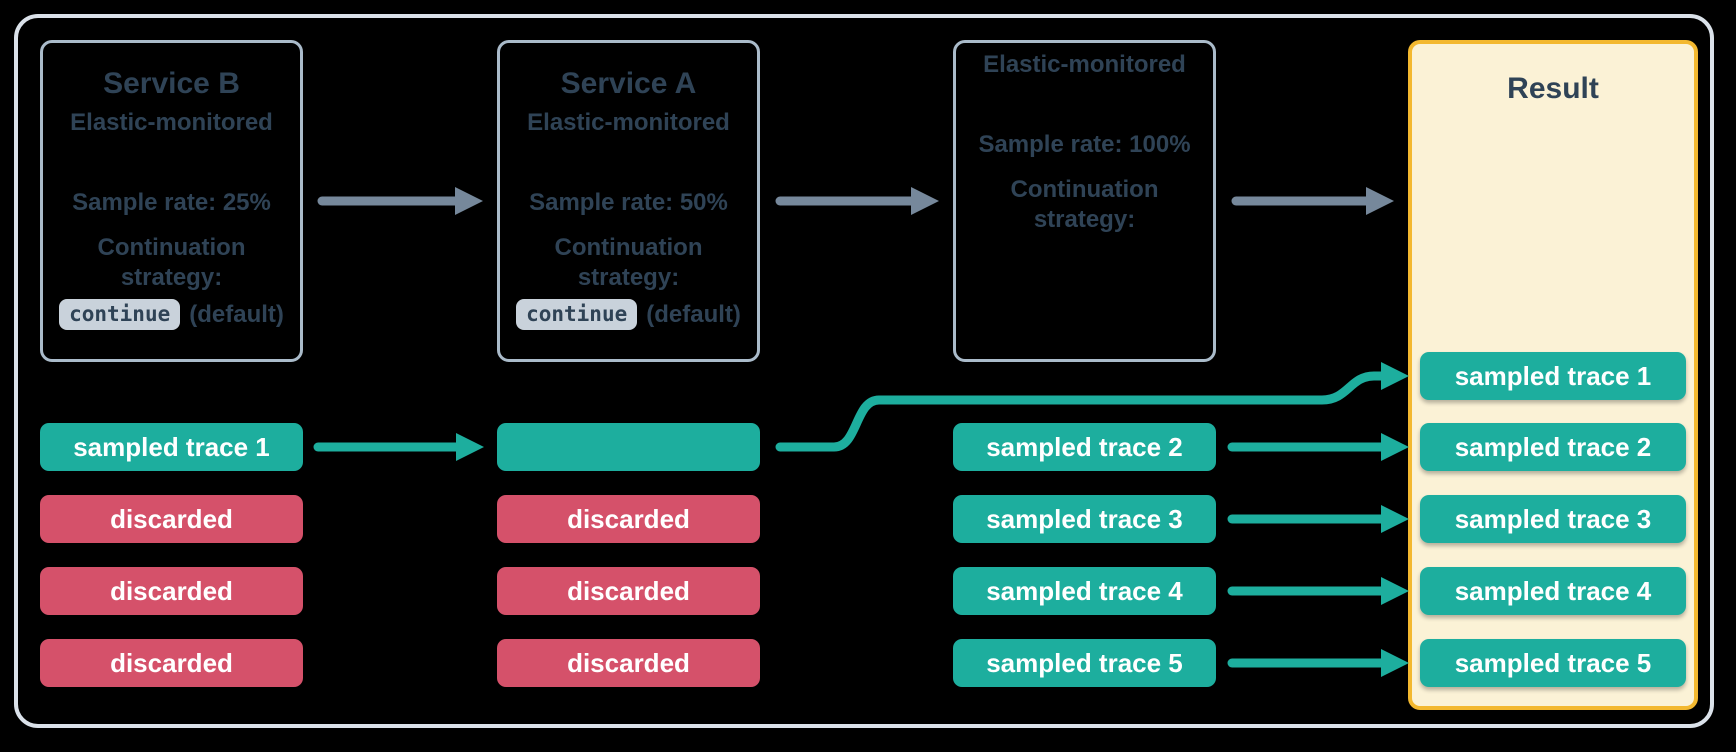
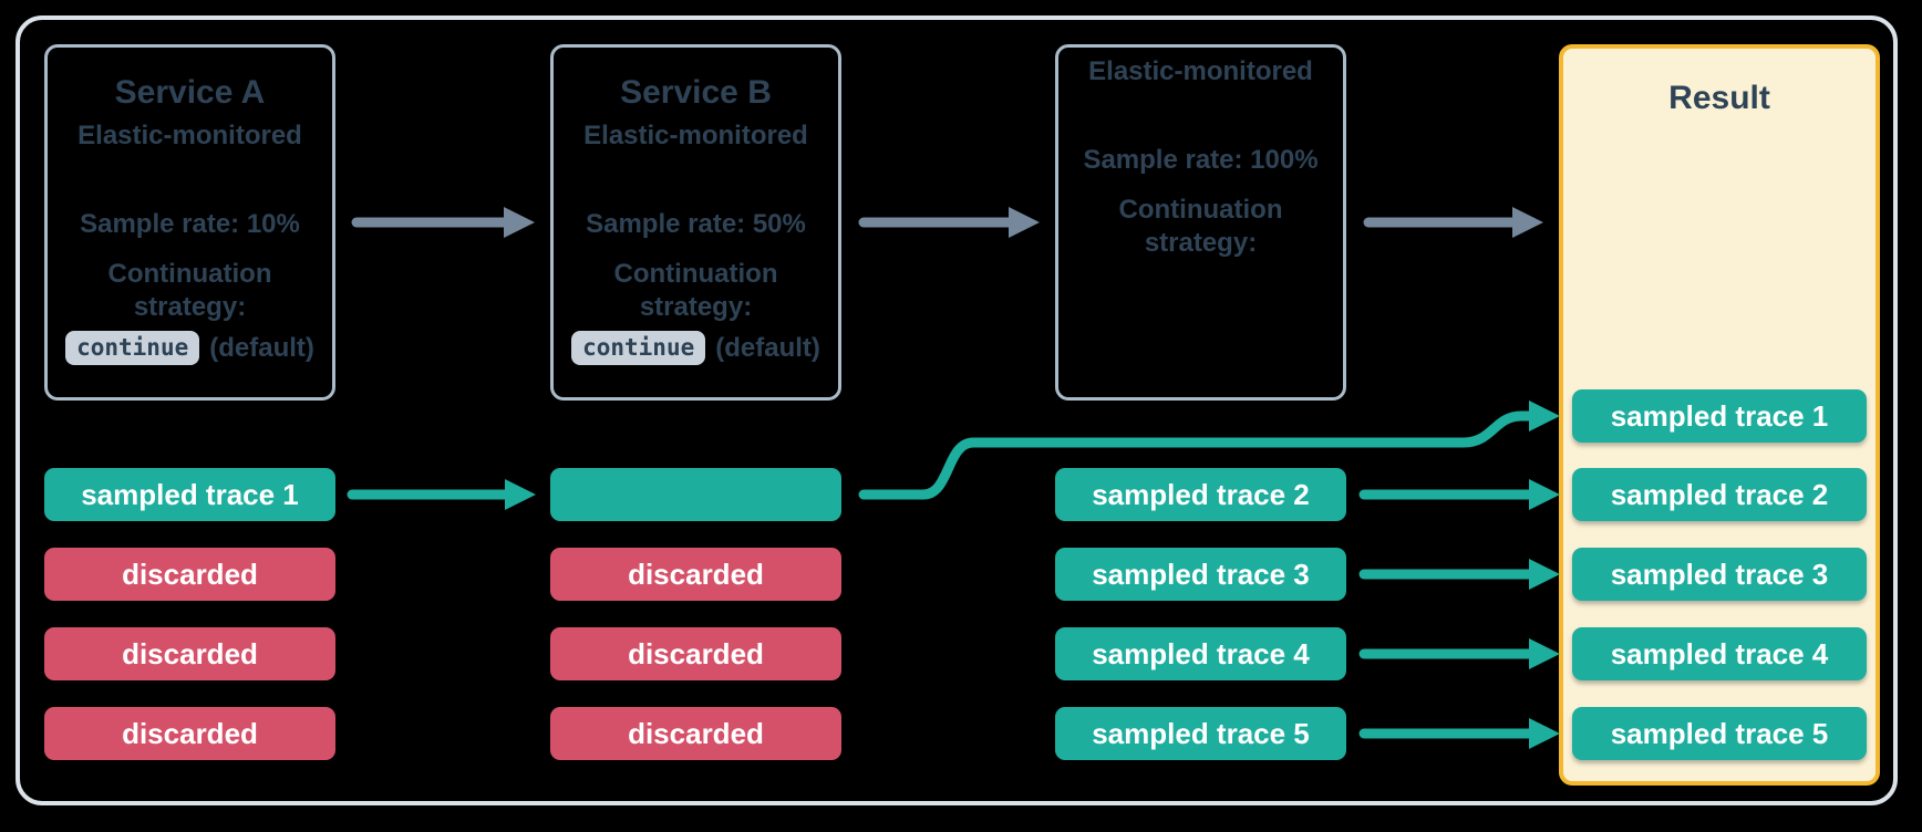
- Service B
+ Service A
  Elastic-monitored
- Sample rate: 25%
+ Sample rate: 10%
  Continuation strategy:
  continue
  (default)
- Service A
+ Service B
  Elastic-monitored
  Sample rate: 50%
  Continuation strategy:
  continue
  (default)
  Elastic-monitored
  Sample rate: 100%
  Continuation strategy:
  Result
  sampled trace 1
  discarded
  discarded
  discarded
  discarded
  discarded
  discarded
  sampled trace 2
  sampled trace 3
  sampled trace 4
  sampled trace 5
  sampled trace 1
  sampled trace 2
  sampled trace 3
  sampled trace 4
  sampled trace 5
